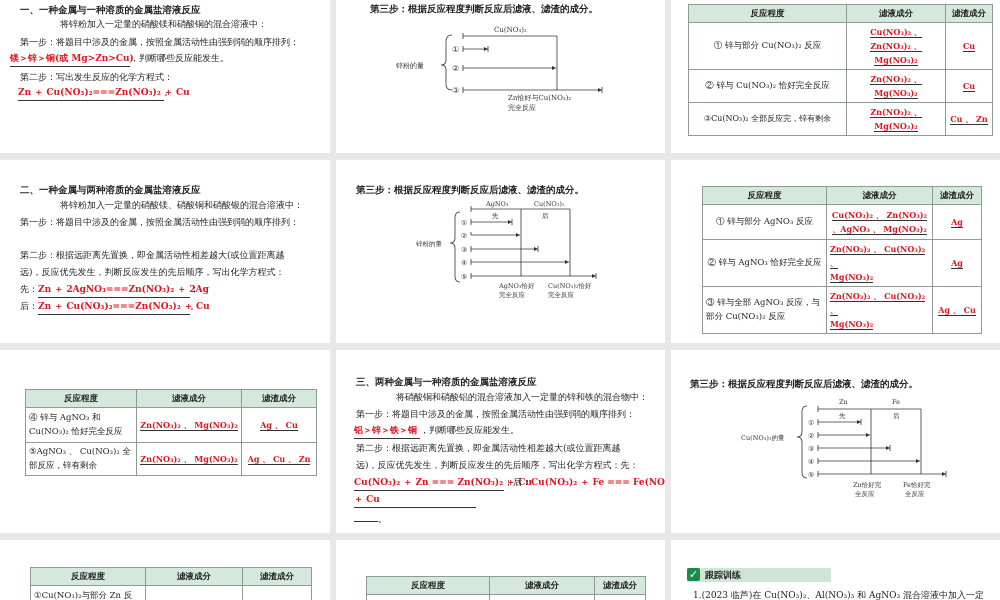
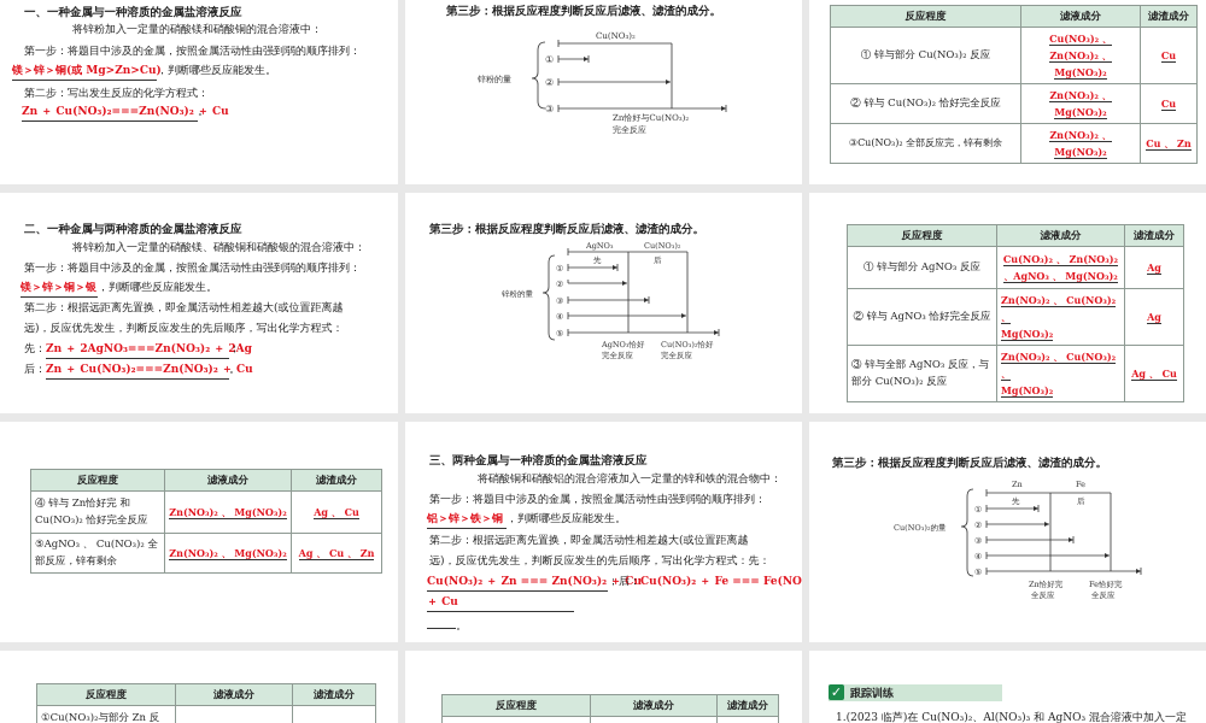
  一、一种金属与一种溶质的金属盐溶液反应
  将锌粉加入一定量的硝酸镁和硝酸铜的混合溶液中：
  第一步：将题目中涉及的金属，按照金属活动性由强到弱的顺序排列：
  镁＞锌＞铜(或 Mg>Zn>Cu，判断哪些反应能发生。
  第二步：写出发生反应的化学方程式：
  Zn ＋ Cu(NO₃)₂===Zn(NO₃)₂ Cu。
  第三步：根据反应程度判断反应后滤液、滤渣的成分。
  Cu(NO₃)₂
  ①
  ②
  ③
  锌粉的量
  Zn恰好与Cu(NO₃)₂
  完全反应
  反应程度	滤液成分	滤渣成分
  ① 锌与部分 Cu(NO₃)₂ 反应	Cu(NO₃)₂ 、 Zn(NO₃)₂ 、 Mg(NO₃)₂	Cu
  ② 锌与 Cu(NO₃)₂ 恰好完全反应	Zn(NO₃)₂ 、 Mg(NO₃)₂	Cu
  ③Cu(NO₃)₂ 全部反应完，锌有剩余	Zn(NO₃)₂ 、 Mg(NO₃)₂	Cu 、 Zn
  二、一种金属与两种溶质的金属盐溶液反应
  将锌粉加入一定量的硝酸镁、硝酸铜和硝酸银的混合溶液中：
  第一步：将题目中涉及的金属，按照金属活动性由强到弱的顺序排列：
+ 镁＞锌＞铜＞银，判断哪些反应能发生。
  第二步：根据远距离先置换，即金属活动性相差越大(或位置距离越
  远)，反应优先发生，判断反应发生的先后顺序，写出化学方程式：
  先：Zn ＋ 2AgNO₃===Zn(NO₃)₂ ＋Ag；
  后：Zn ＋ Cu(NO₃)₂===Zn(NO₃)₂ ＋ Cu。
  第三步：根据反应程度判断反应后滤液、滤渣的成分。
  AgNO₃
  Cu(NO₃)₂
  先
  后
  ①
  ②
  ③
  ④
  ⑤
  锌粉的量
  AgNO₃恰好
  完全反应
  Cu(NO₃)₂恰好
  完全反应
  反应程度	滤液成分	滤渣成分
  ① 锌与部分 AgNO₃ 反应	Cu(NO₃)₂ 、 Zn(NO₃)₂、AgNO₃ 、 Mg(NO₃)₂	Ag
  ② 锌与 AgNO₃ 恰好完全反应	Zn(NO₃)₂ 、 Cu(NO₃)₂ 、Mg(NO₃)₂	Ag
  ③ 锌与全部 AgNO₃ 反应，与部分 Cu(NO₃)₂ 反应	Zn(NO₃)₂ 、 Cu(NO₃)₂ 、Mg(NO₃)₂	Ag 、 Cu
  反应程度	滤液成分	滤渣成分
- ④ 锌与 AgNO₃ 和 Cu(NO₃)₂ 恰好完全反应	Zn(NO₃)₂ 、 Mg(NO₃)₂	Ag 、 Cu
+ ④ 锌与 Zn恰好完 和 Cu(NO₃)₂ 恰好完全反应	Zn(NO₃)₂ 、 Mg(NO₃)₂	Ag 、 Cu
  ⑤AgNO₃ 、 Cu(NO₃)₂ 全部反应，锌有剩余	Zn(NO₃)₂ 、 Mg(NO₃)₂	Ag 、 Cu 、 Zn
  三、两种金属与一种溶质的金属盐溶液反应
  将硝酸铜和硝酸铝的混合溶液加入一定量的锌和铁的混合物中：
  第一步：将题目中涉及的金属，按照金属活动性由强到弱的顺序排列：
  铝＞锌＞铁＞铜 ，判断哪些反应能发生。
  第二步：根据远距离先置换，即金属活动性相差越大(或位置距离越
  远)，反应优先发生，判断反应发生的先后顺序，写出化学方程式：先：
  Cu(NO₃)₂ ＋ Zn === Zn(NO₃)₂；后：Cu(NO₃)₂ ＋ Fe === Fe(NO
  ＋ Cu
  。
  第三步：根据反应程度判断反应后滤液、滤渣的成分。
  Zn
  Fe
  先
  后
  ①
  ②
  ③
  ④
  ⑤
  Cu(NO₃)₂的量
  Zn恰好完
  全反应
  Fe恰好完
  全反应
  反应程度	滤液成分	滤渣成分
  ①Cu(NO₃)₂与部分 Zn 反
  反应程度	滤液成分	滤渣成分
  ✓
  跟踪训练
  1.(2023 临芦)在 Cu(NO₃)₂、Al(NO₃)₃ 和 AgNO₃ 混合溶液中加入一定
